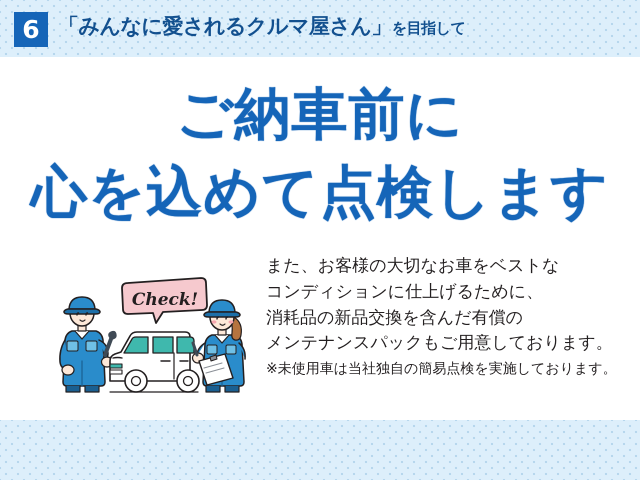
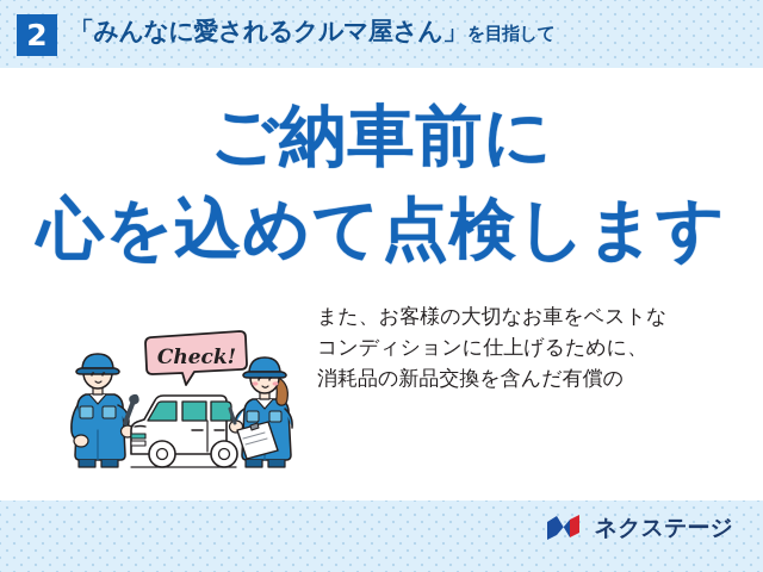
- 6
+ 2
  「みんなに愛されるクルマ屋さん」
  を目指して
  ご納車前に
  心を込めて点検します
  また、お客様の大切なお車をベストな
  コンディションに仕上げるために、
  消耗品の新品交換を含んだ有償の
- メンテナンスパックもご用意しております。
- ※未使用車は当社独自の簡易点検を実施しております。
  Check!
+ ネクステージ
